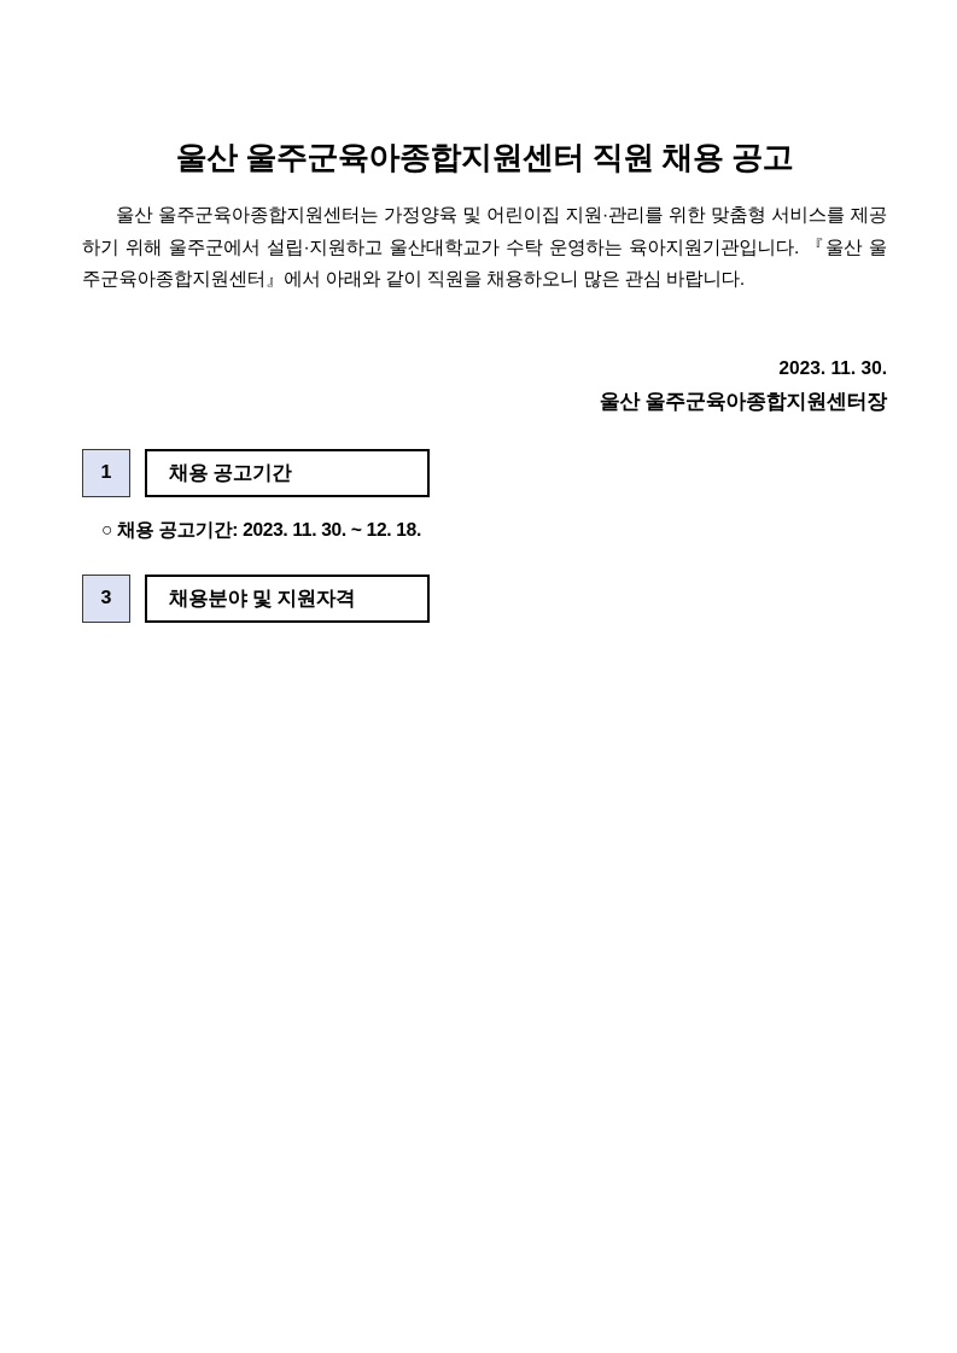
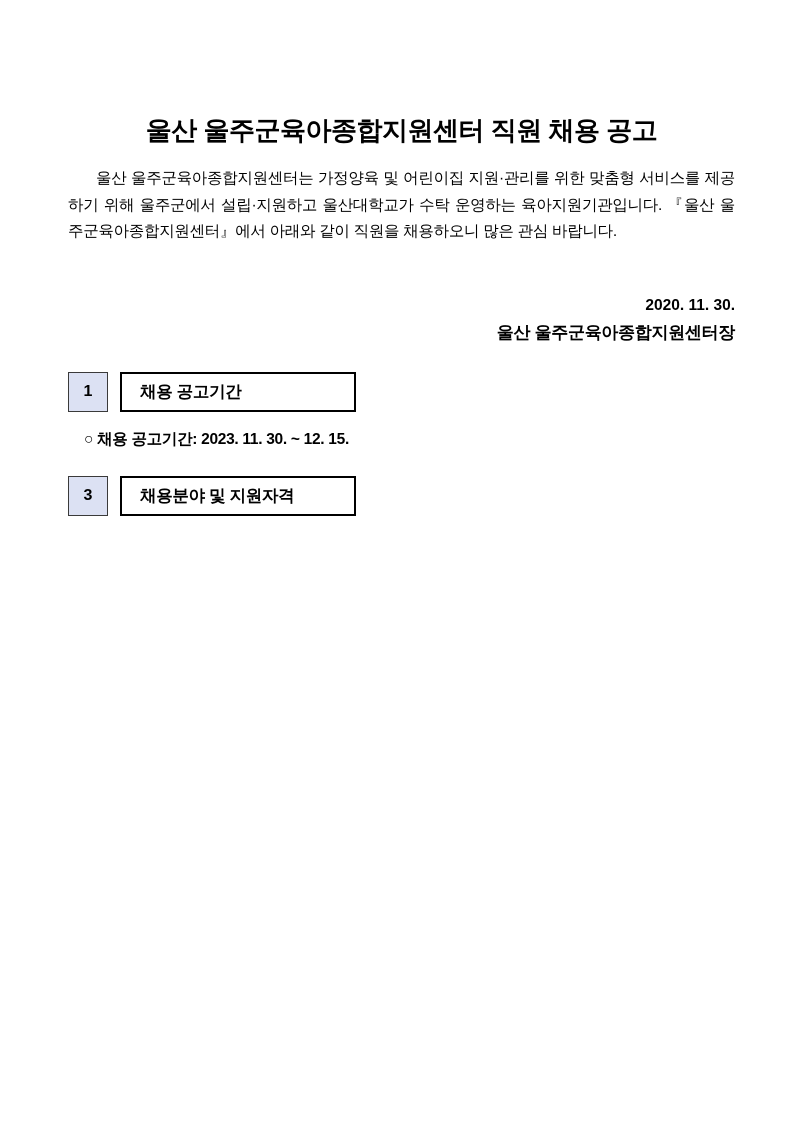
  울산 울주군육아종합지원센터 직원 채용 공고
  울산 울주군육아종합지원센터는 가정양육 및 어린이집 지원·관리를 위한 맞춤형 서비스를 제공하기 위해 울주군에서 설립·지원하고 울산대학교가 수탁 운영하는 육아지원기관입니다. 『울산 울주군육아종합지원센터』에서 아래와 같이 직원을 채용하오니 많은 관심 바랍니다.
- 2023. 11. 30.
+ 2020. 11. 30.
  울산 울주군육아종합지원센터장
  1
  채용 공고기간
- ○ 채용 공고기간: 2023. 11. 30. ~ 12. 18.
+ ○ 채용 공고기간: 2023. 11. 30. ~ 12. 15.
  3
  채용분야 및 지원자격
